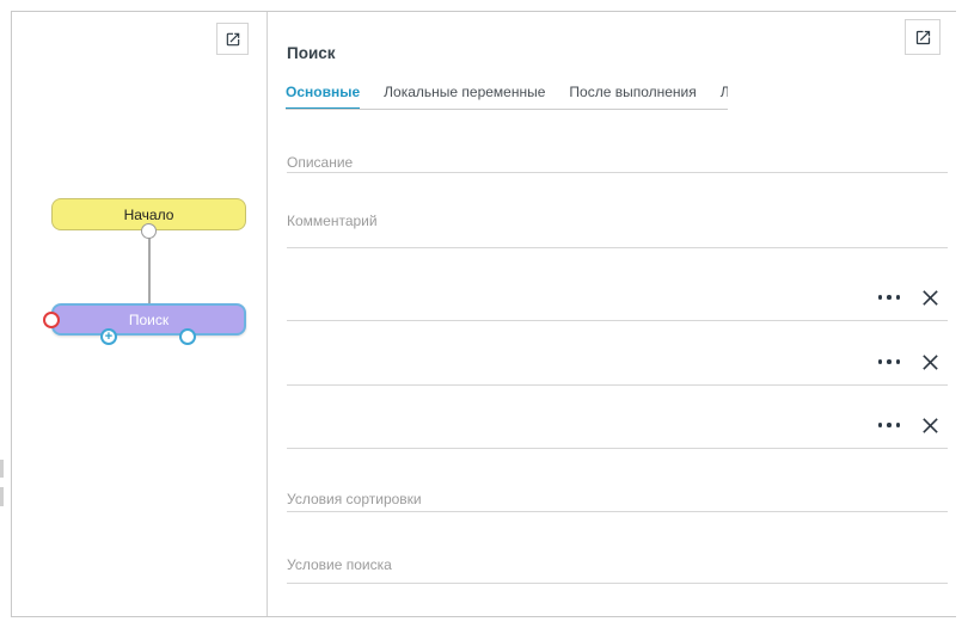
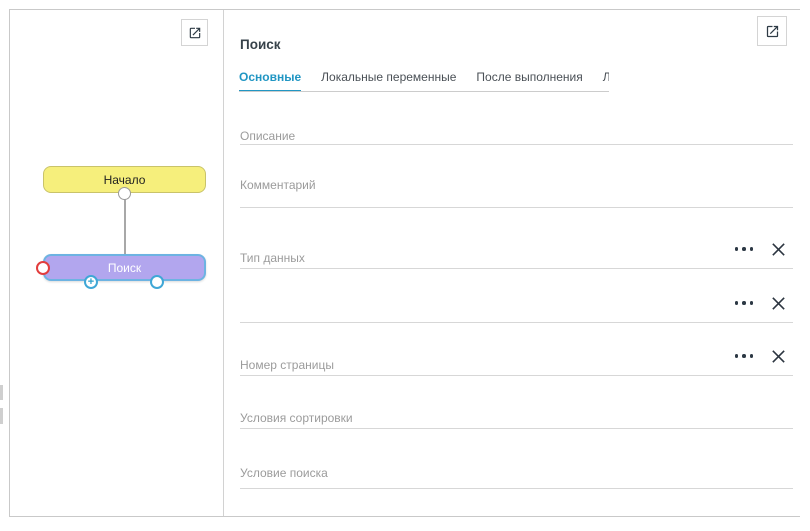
  Начало
  Поиск
  +
  Поиск
  Основные
  Локальные переменные
  После выполнения
  Описание
  Комментарий
+ Тип данных
+ Номер страницы
  Условия сортировки
  Условие поиска
